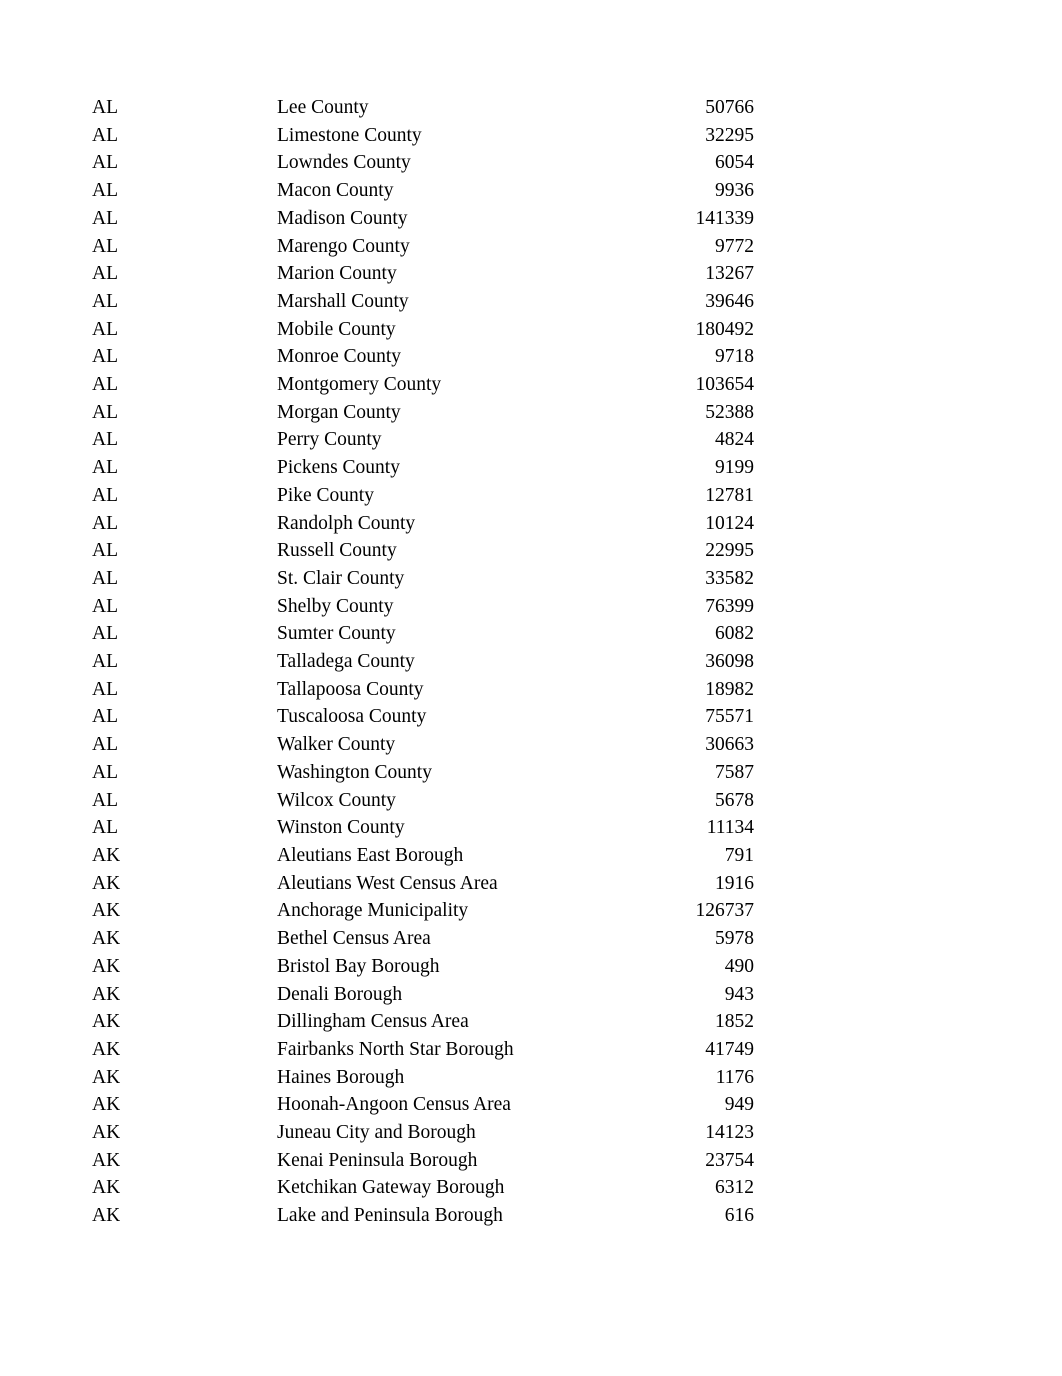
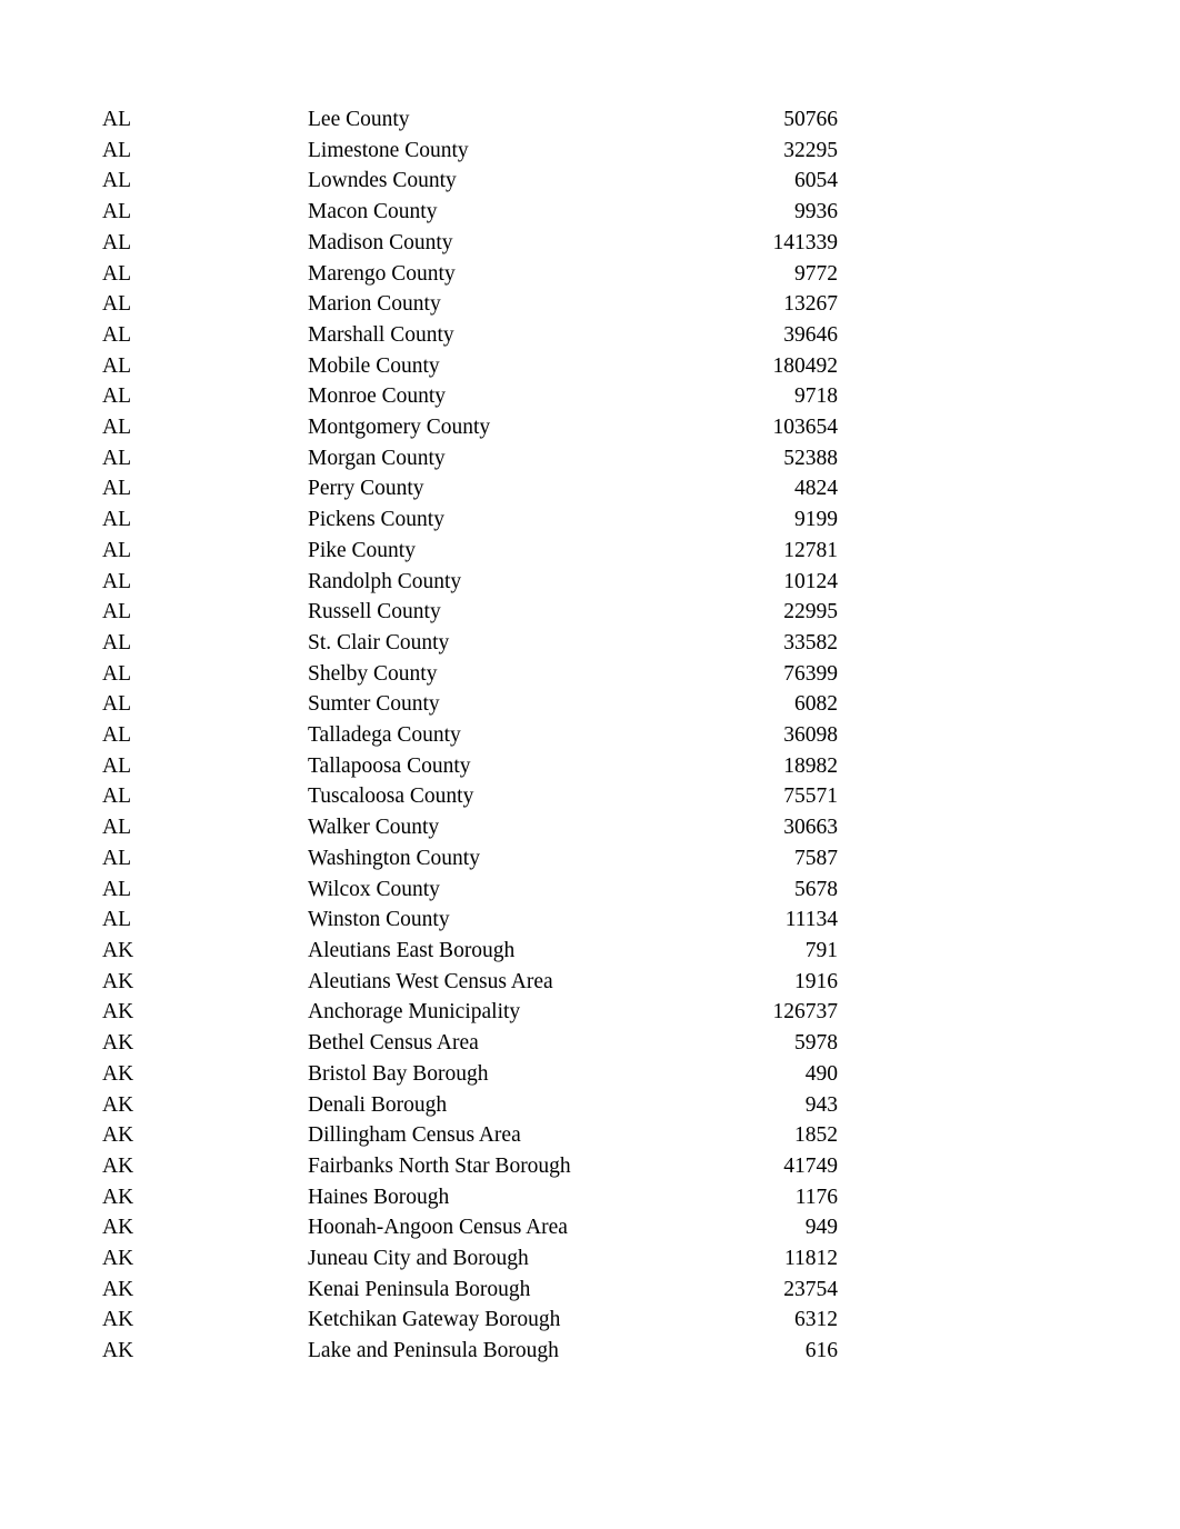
  AL	Lee County	50766
  AL	Limestone County	32295
  AL	Lowndes County	6054
  AL	Macon County	9936
  AL	Madison County	141339
  AL	Marengo County	9772
  AL	Marion County	13267
  AL	Marshall County	39646
  AL	Mobile County	180492
  AL	Monroe County	9718
  AL	Montgomery County	103654
  AL	Morgan County	52388
  AL	Perry County	4824
  AL	Pickens County	9199
  AL	Pike County	12781
  AL	Randolph County	10124
  AL	Russell County	22995
  AL	St. Clair County	33582
  AL	Shelby County	76399
  AL	Sumter County	6082
  AL	Talladega County	36098
  AL	Tallapoosa County	18982
  AL	Tuscaloosa County	75571
  AL	Walker County	30663
  AL	Washington County	7587
  AL	Wilcox County	5678
  AL	Winston County	11134
  AK	Aleutians East Borough	791
  AK	Aleutians West Census Area	1916
  AK	Anchorage Municipality	126737
  AK	Bethel Census Area	5978
  AK	Bristol Bay Borough	490
  AK	Denali Borough	943
  AK	Dillingham Census Area	1852
  AK	Fairbanks North Star Borough	41749
  AK	Haines Borough	1176
  AK	Hoonah-Angoon Census Area	949
- AK	Juneau City and Borough	14123
+ AK	Juneau City and Borough	11812
  AK	Kenai Peninsula Borough	23754
  AK	Ketchikan Gateway Borough	6312
  AK	Lake and Peninsula Borough	616
